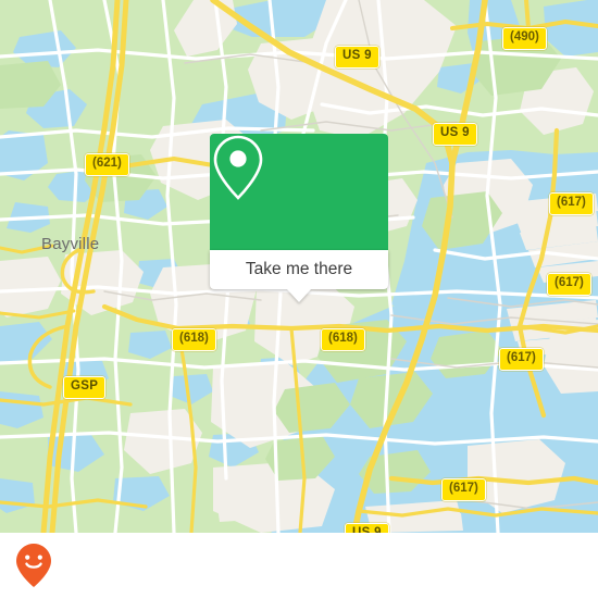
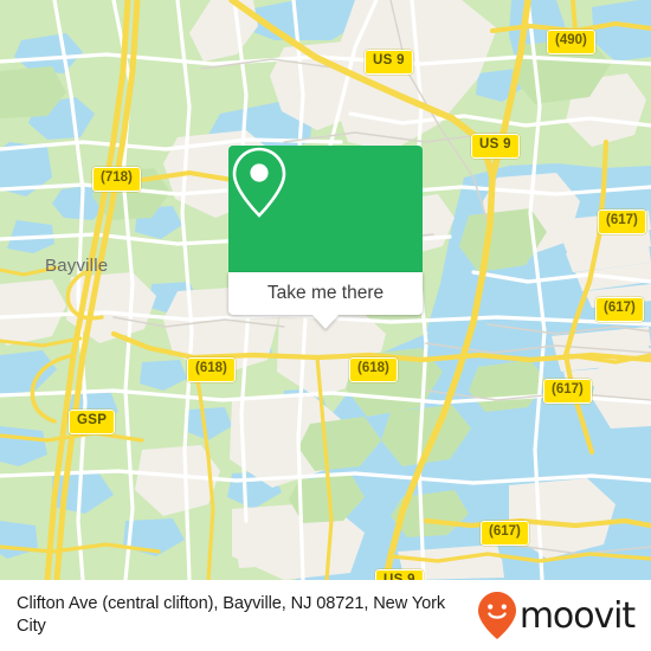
  Bayville
  US 9
  (490)
  US 9
- (621)
+ (718)
  (617)
  (617)
  (618)
  (618)
  (617)
  GSP
  (617)
  Take me there
+ Clifton Ave (central clifton), Bayville, NJ 08721, New York City
+ moovit
